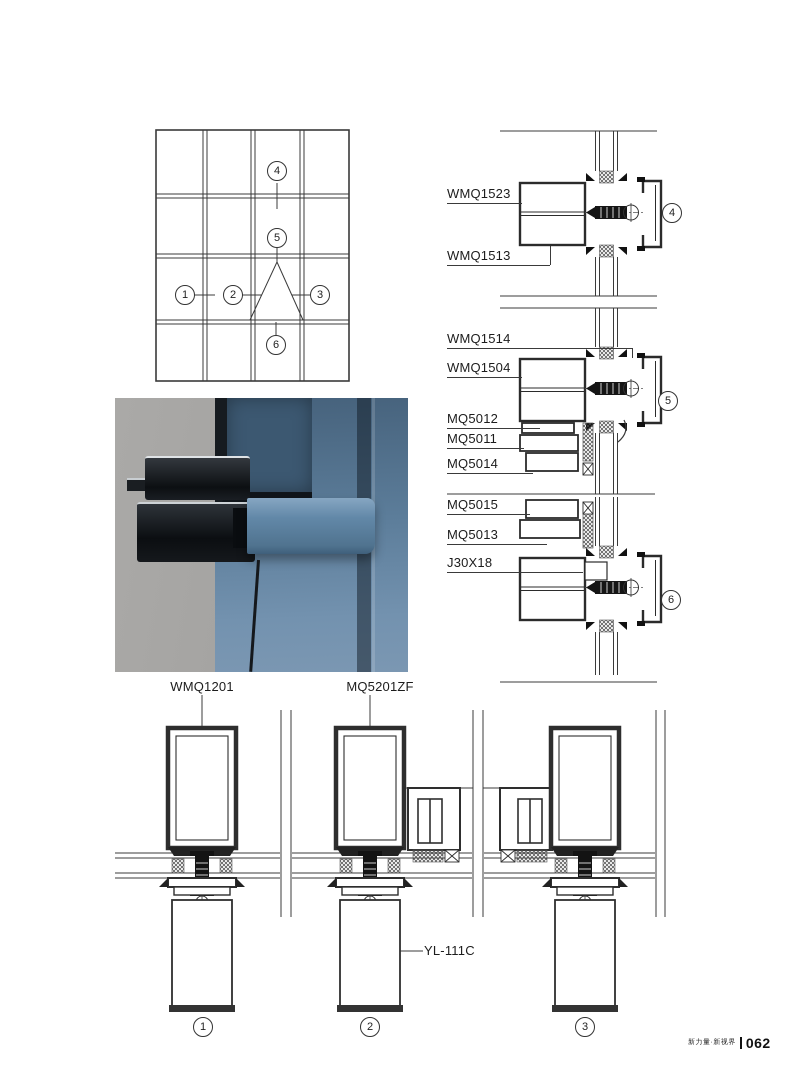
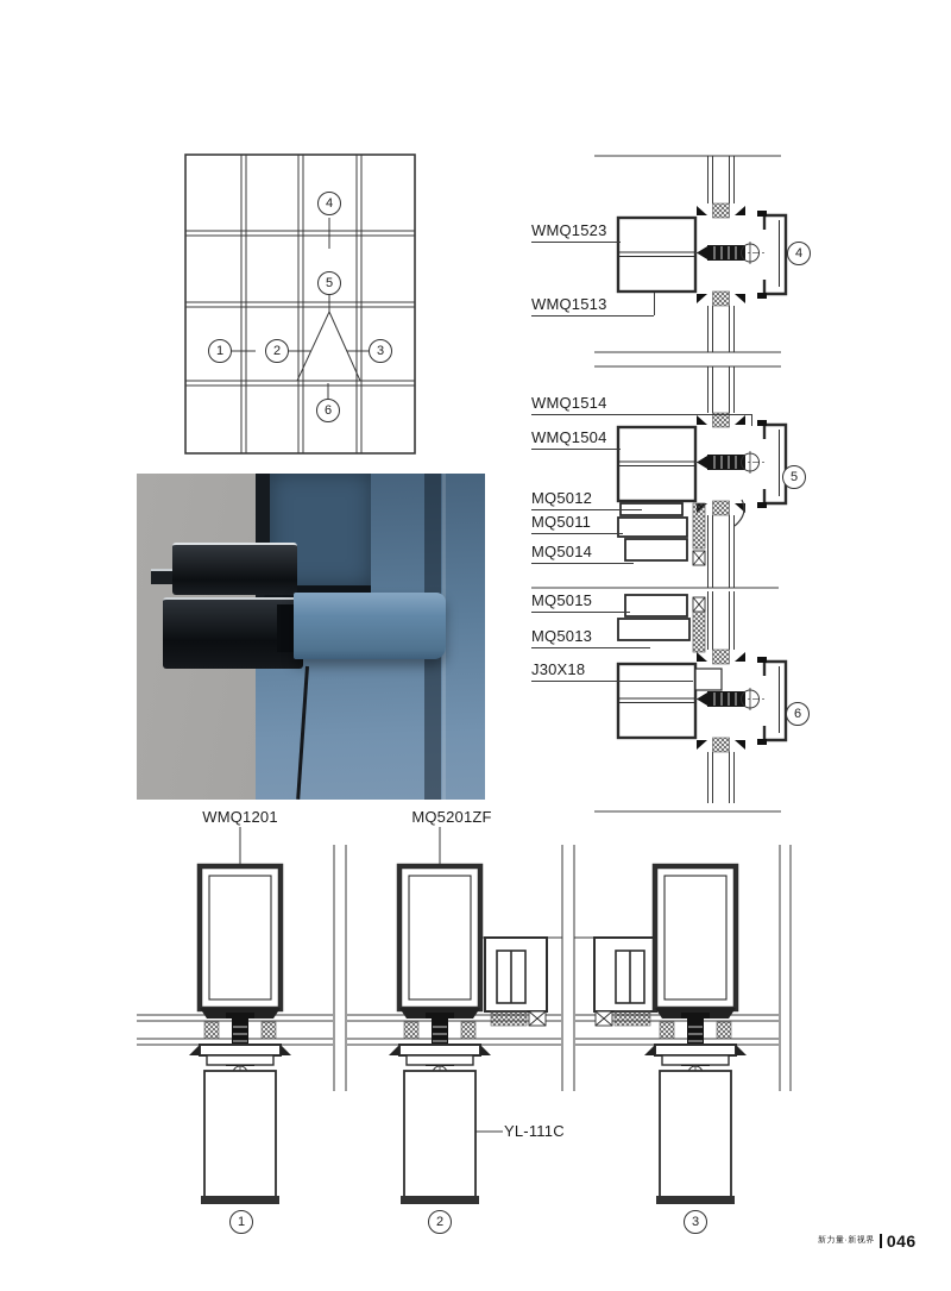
  WMQ1523
  WMQ1513
  WMQ1514
  WMQ1504
  MQ5012
  MQ5011
  MQ5014
  MQ5015
  MQ5013
  J30X18
  WMQ1201
  MQ5201ZF
  YL-111C
  1
  2
  3
  4
  5
  6
  4
  5
  6
  1
  2
  3
- 062
+ 046
